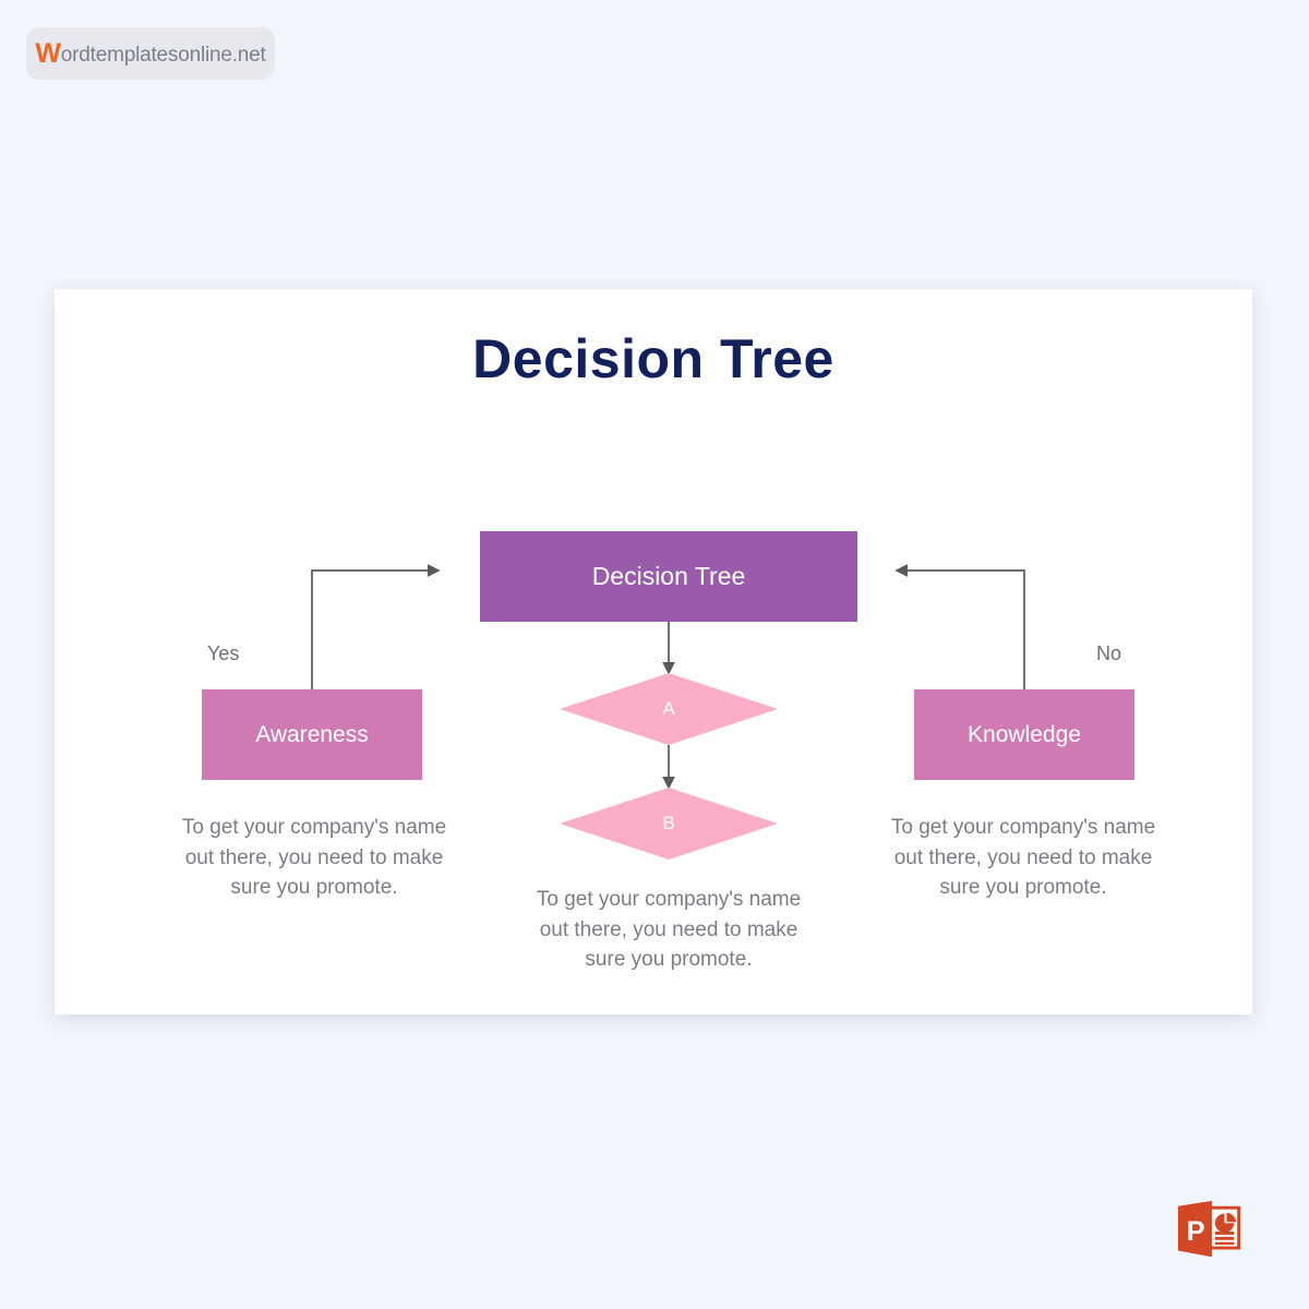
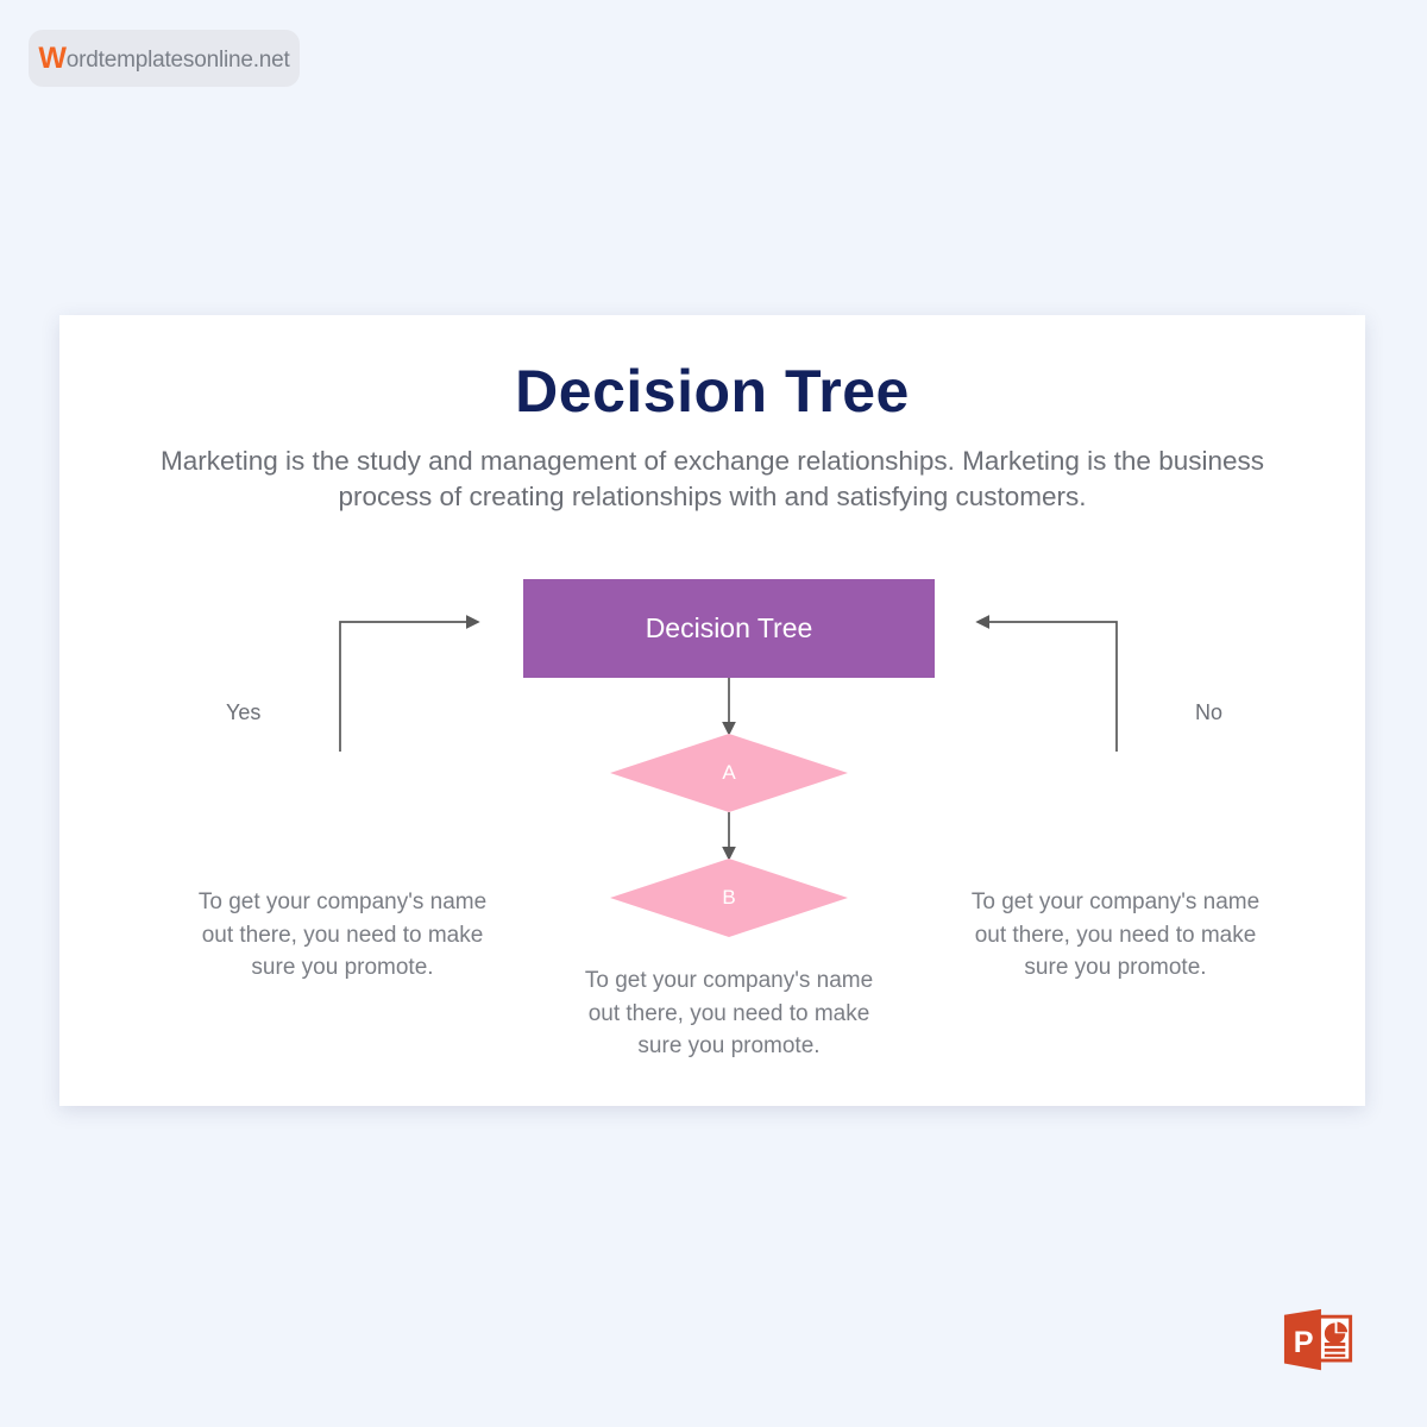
  Wordtemplatesonline.net
  Decision Tree
+ Marketing is the study and management of exchange relationships. Marketing is the business process of creating relationships with and satisfying customers.
  Decision Tree
- Awareness
- Knowledge
  A
  B
  Yes
  No
  To get your company's name out there, you need to make sure you promote.
  To get your company's name out there, you need to make sure you promote.
  To get your company's name out there, you need to make sure you promote.
  P
